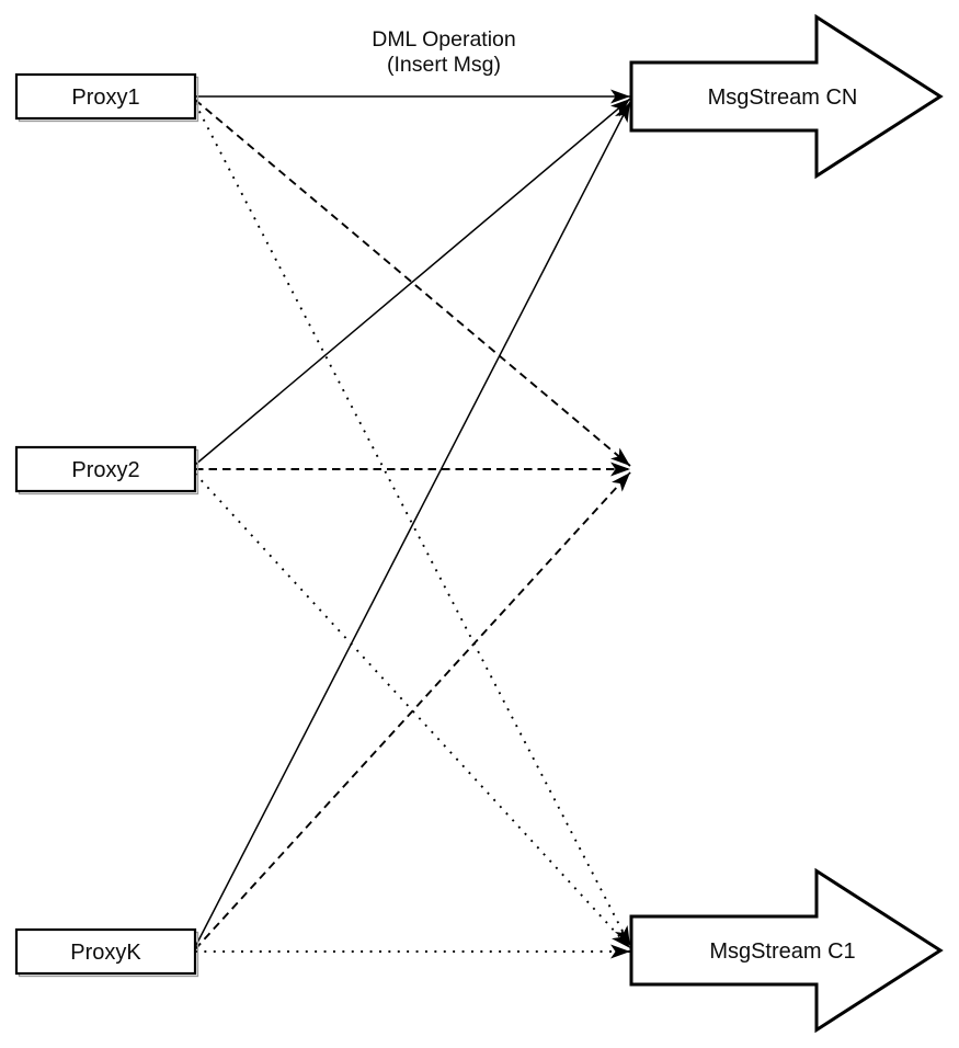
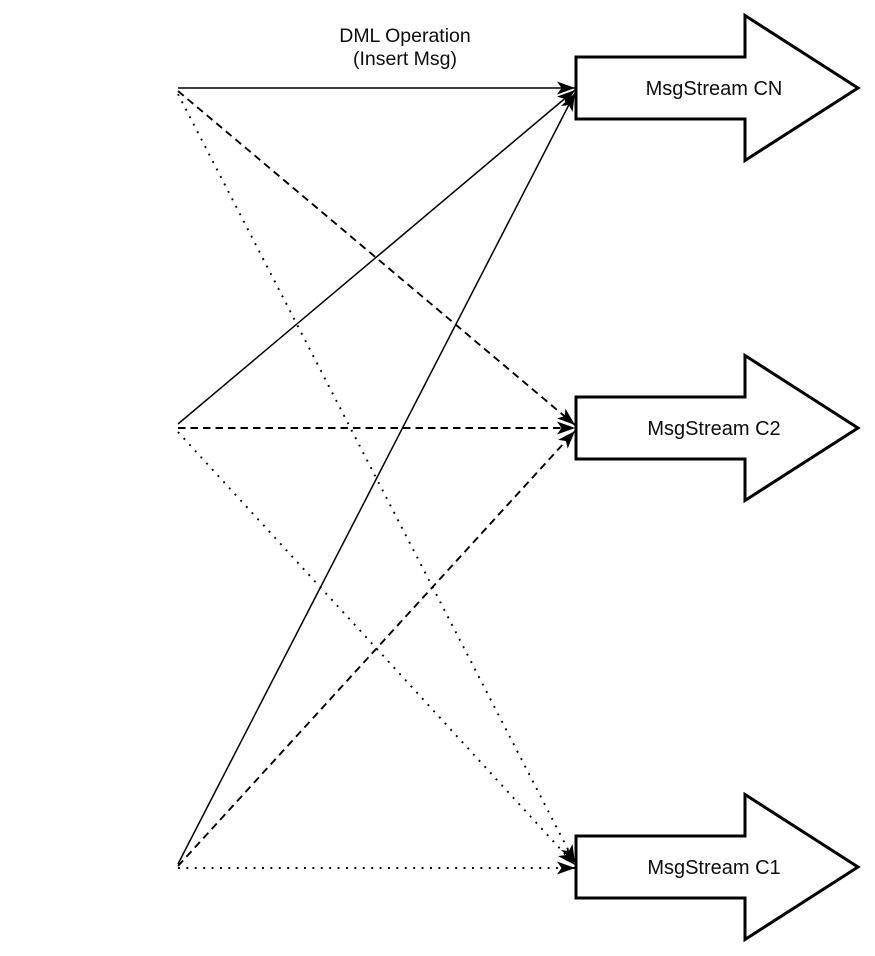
  DML Operation
  (Insert Msg)
- Proxy1
- Proxy2
- ProxyK
  MsgStream CN
+ MsgStream C2
  MsgStream C1
